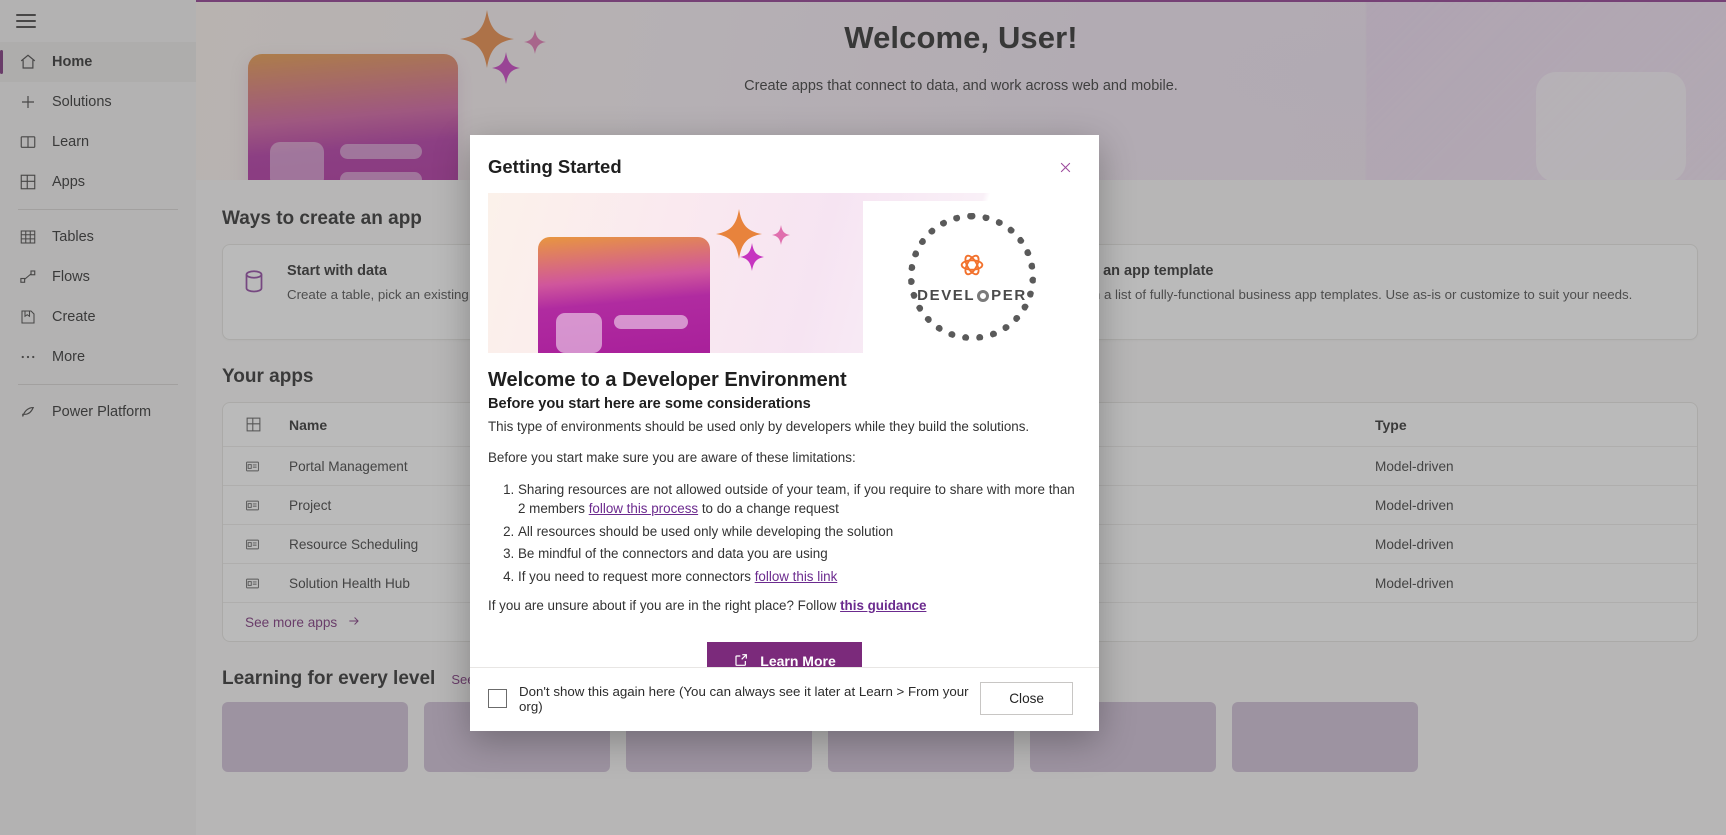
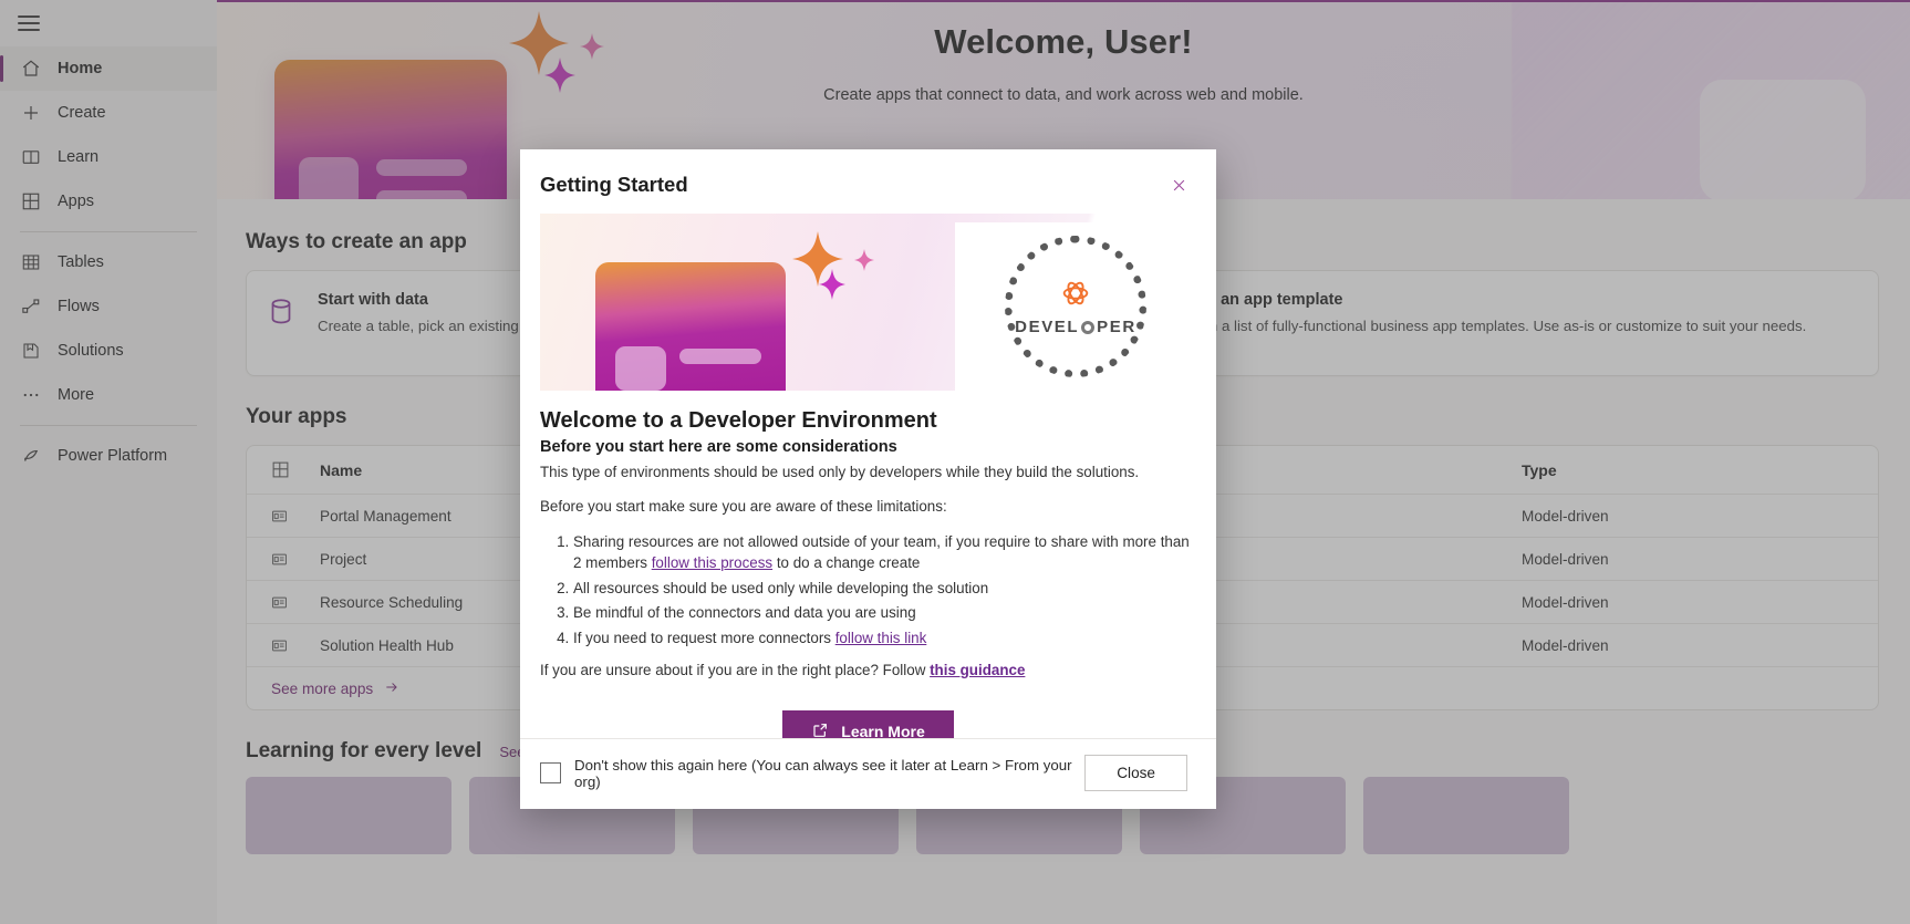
  Home
- Solutions
+ Create
  Learn
  Apps
  Tables
  Flows
- Create
+ Solutions
  More
  Power Platform
  Welcome, User!
  Create apps that connect to data, and work across web and mobile.
  Ways to create an app
  Start with data
  a list of fully-functional business app templates. Use as-is or customize to suit your needs.
  Your apps
  Name
  Type
  Portal Management
  Model-driven
  Project
  Model-driven
  Resource Scheduling
  Model-driven
  Solution Health Hub
  Model-driven
  See more apps
  Learning for every level
  Getting Started
  DEVEL
  PER
  Welcome to a Developer Environment
  Before you start here are some considerations
  This type of environments should be used only by developers while they build the solutions.
  Before you start make sure you are aware of these limitations:
- Sharing resources are not allowed outside of your team, if you require to share with more than 2 members follow this process to do a change request
+ Sharing resources are not allowed outside of your team, if you require to share with more than 2 members follow this process to do a change create
  All resources should be used only while developing the solution
  Be mindful of the connectors and data you are using
  If you need to request more connectors follow this link
  If you are unsure about if you are in the right place? Follow this guidance
  Learn More
  Don't show this again here (You can always see it later at Learn > From your org)
  Close
